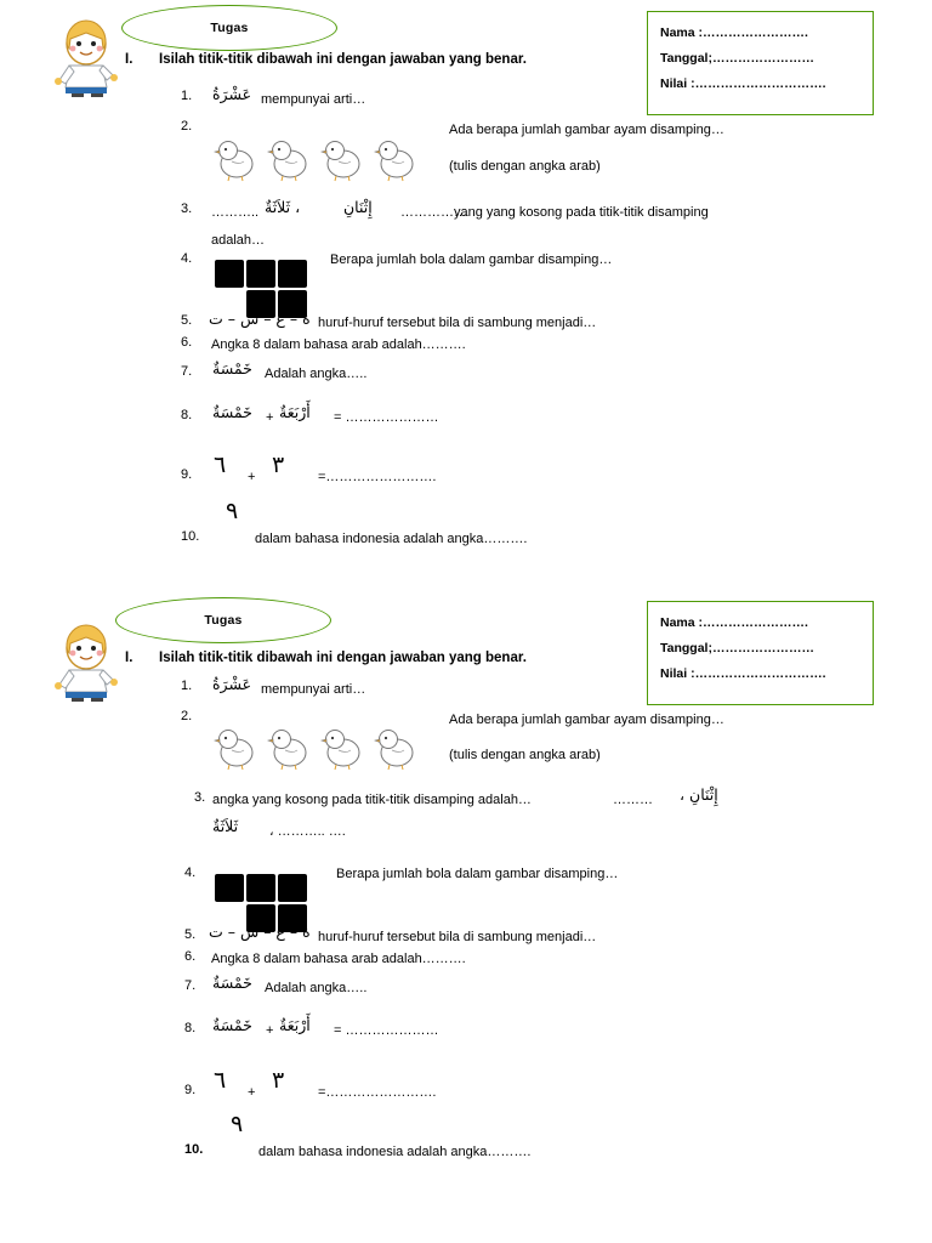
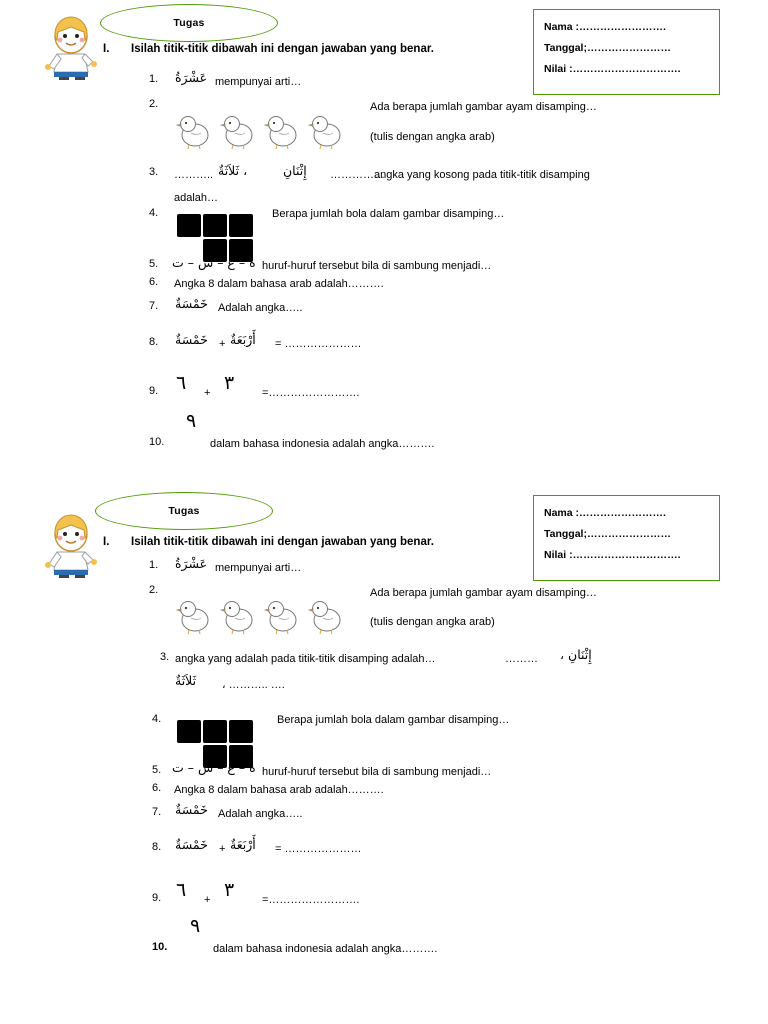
  Tugas
  Nama :…………………….
  Tanggal;……………………
  Nilai :………………………….
  I.
  Isilah titik-titik dibawah ini dengan jawaban yang benar.
  1.
  عَشْرَةُ
  mempunyai arti…
  2.
  Ada berapa jumlah gambar ayam disamping…
  (tulis dengan angka arab)
  3.
  ………..
  ، ثَلاَثَةٌ
  إِثْنَانِ
  ……………
- yang yang kosong pada titik-titik disamping
+ angka yang kosong pada titik-titik disamping
  adalah…
  4.
  Berapa jumlah bola dalam gambar disamping…
  5.
  ة – ع – س – ت
  huruf-huruf tersebut bila di sambung menjadi…
  6.
  Angka 8 dalam bahasa arab adalah……….
  7.
  خَمْسَةٌ
  Adalah angka…..
  8.
  خَمْسَةٌ
  +
  أَرْبَعَةٌ
  = …………………
  9.
  ٦
  +
  ٣
  =…………………….
  10.
  ٩
  dalam bahasa indonesia adalah angka……….
  Tugas
  Nama :…………………….
  Tanggal;……………………
  Nilai :………………………….
  I.
  Isilah titik-titik dibawah ini dengan jawaban yang benar.
  1.
  عَشْرَةُ
  mempunyai arti…
  2.
  Ada berapa jumlah gambar ayam disamping…
  (tulis dengan angka arab)
  3.
- angka yang kosong pada titik-titik disamping adalah…
+ angka yang adalah pada titik-titik disamping adalah…
  ………
  إِثْنَانِ ،
  ثَلاَثَةٌ
  ، ……….. ….
  4.
  Berapa jumlah bola dalam gambar disamping…
  5.
  ة – ع – س – ت
  huruf-huruf tersebut bila di sambung menjadi…
  6.
  Angka 8 dalam bahasa arab adalah……….
  7.
  خَمْسَةٌ
  Adalah angka…..
  8.
  خَمْسَةٌ
  +
  أَرْبَعَةٌ
  = …………………
  9.
  ٦
  +
  ٣
  =…………………….
  10.
  ٩
  dalam bahasa indonesia adalah angka……….
